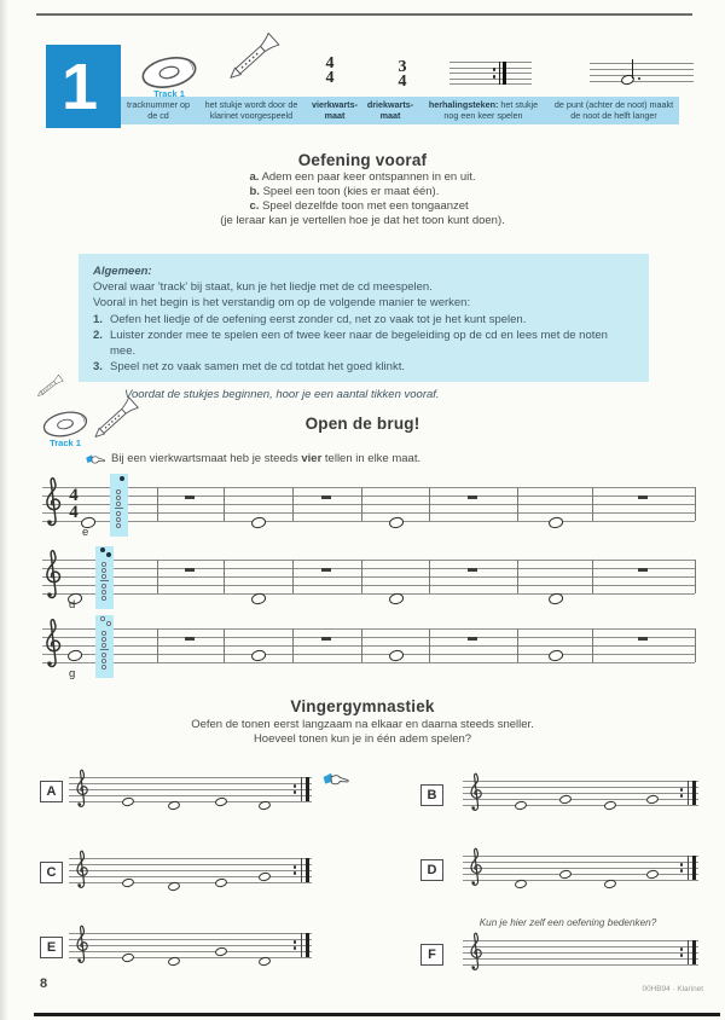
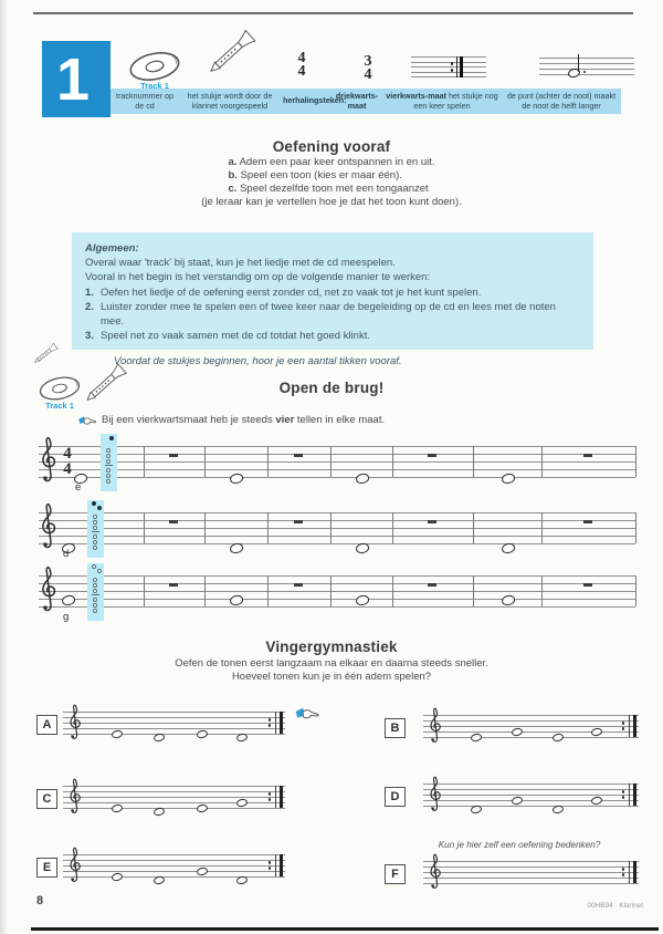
  1
  Track 1
  4
  4
  3
  4
  tracknummer op de cd
  het stukje wordt door de klarinet voorgespeeld
- vierkwarts-maat
+ herhalingsteken:
  driekwarts-maat
- herhalingsteken: het stukje nog een keer spelen
+ vierkwarts-maat het stukje nog een keer spelen
  de punt (achter de noot) maakt de noot de helft langer
  Oefening vooraf
  a. Adem een paar keer ontspannen in en uit.
- b. Speel een toon (kies er maat één).
+ b. Speel een toon (kies er maar één).
  c. Speel dezelfde toon met een tongaanzet
  (je leraar kan je vertellen hoe je dat het toon kunt doen).
  Algemeen:
  Overal waar 'track' bij staat, kun je het liedje met de cd meespelen.
  Vooral in het begin is het verstandig om op de volgende manier te werken:
  1.
  Oefen het liedje of de oefening eerst zonder cd, net zo vaak tot je het kunt spelen.
  2.
  Luister zonder mee te spelen een of twee keer naar de begeleiding op de cd en lees met de noten mee.
  3.
  Speel net zo vaak samen met de cd totdat het goed klinkt.
  Voordat de stukjes beginnen, hoor je een aantal tikken vooraf.
  Track 1
  Open de brug!
  Bij een vierkwartsmaat heb je steeds vier tellen in elke maat.
  4
  4
  e
  d
  g
  Vingergymnastiek
  Oefen de tonen eerst langzaam na elkaar en daarna steeds sneller.
  Hoeveel tonen kun je in één adem spelen?
  A
  B
  C
  D
  E
  F
  Kun je hier zelf een oefening bedenken?
  8
